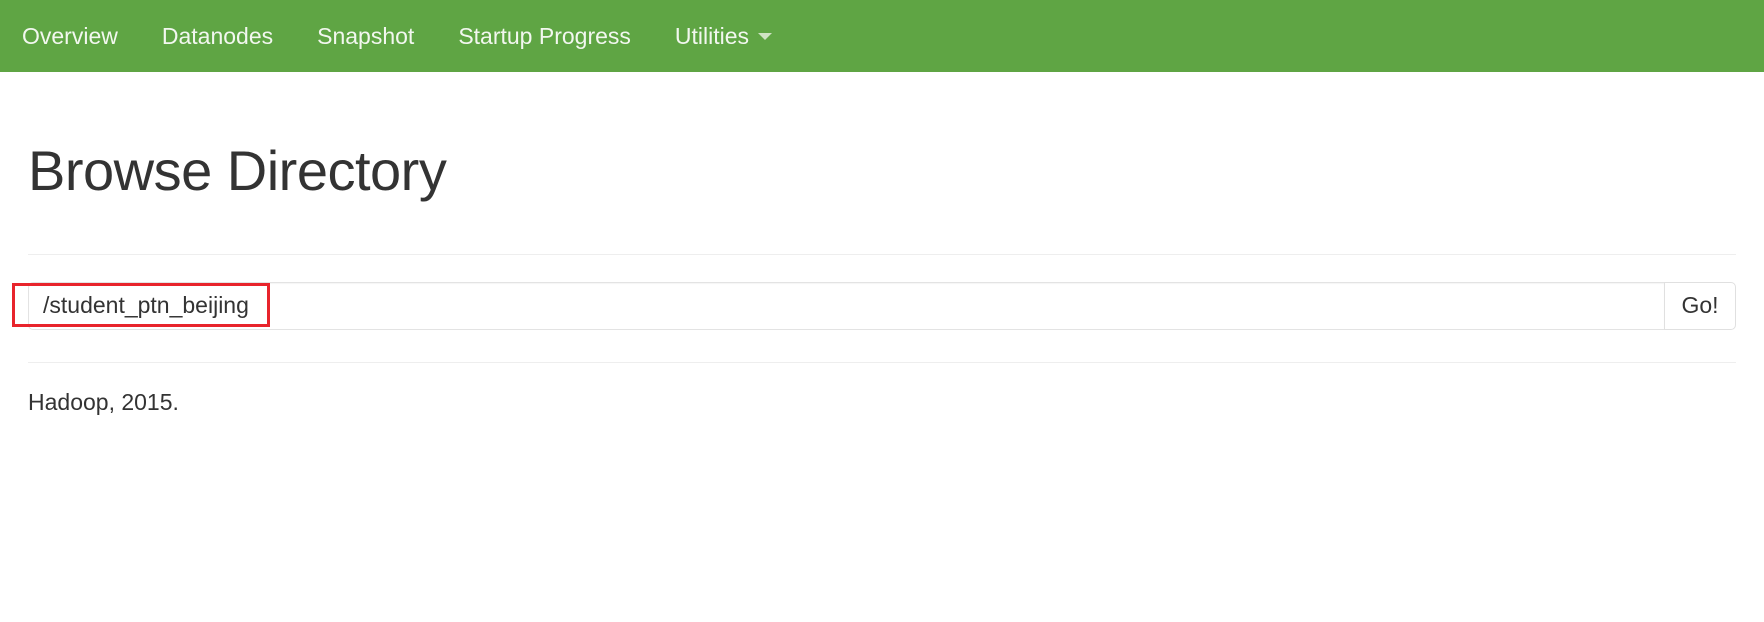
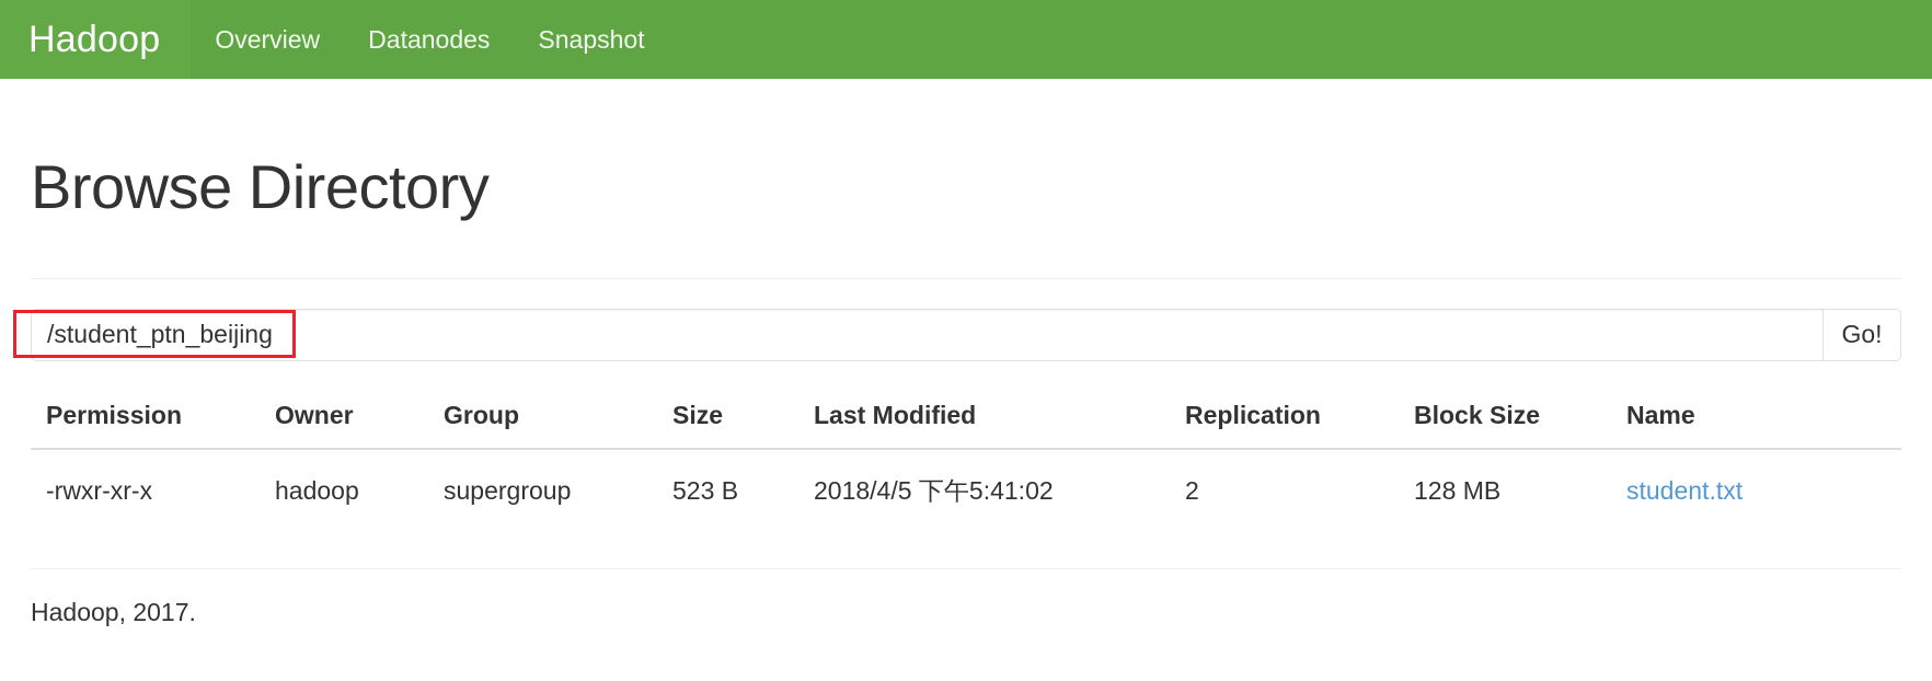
+ Hadoop
  Overview
  Datanodes
  Snapshot
- Startup Progress
- Utilities
  Browse Directory
  /student_ptn_beijing
  Go!
+ Permission	Owner	Group	Size	Last Modified	Replication	Block Size	Name
+ -rwxr-xr-x	hadoop	supergroup	523 B	2018/4/5 下午5:41:02	2	128 MB	student.txt
- Hadoop, 2015.
+ Hadoop, 2017.
